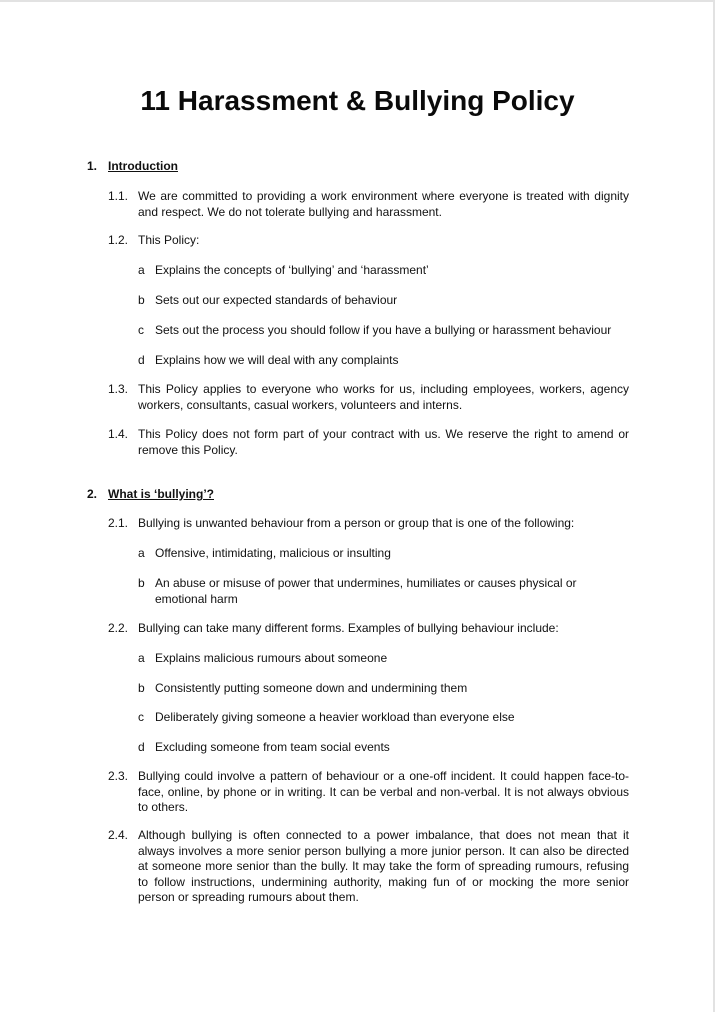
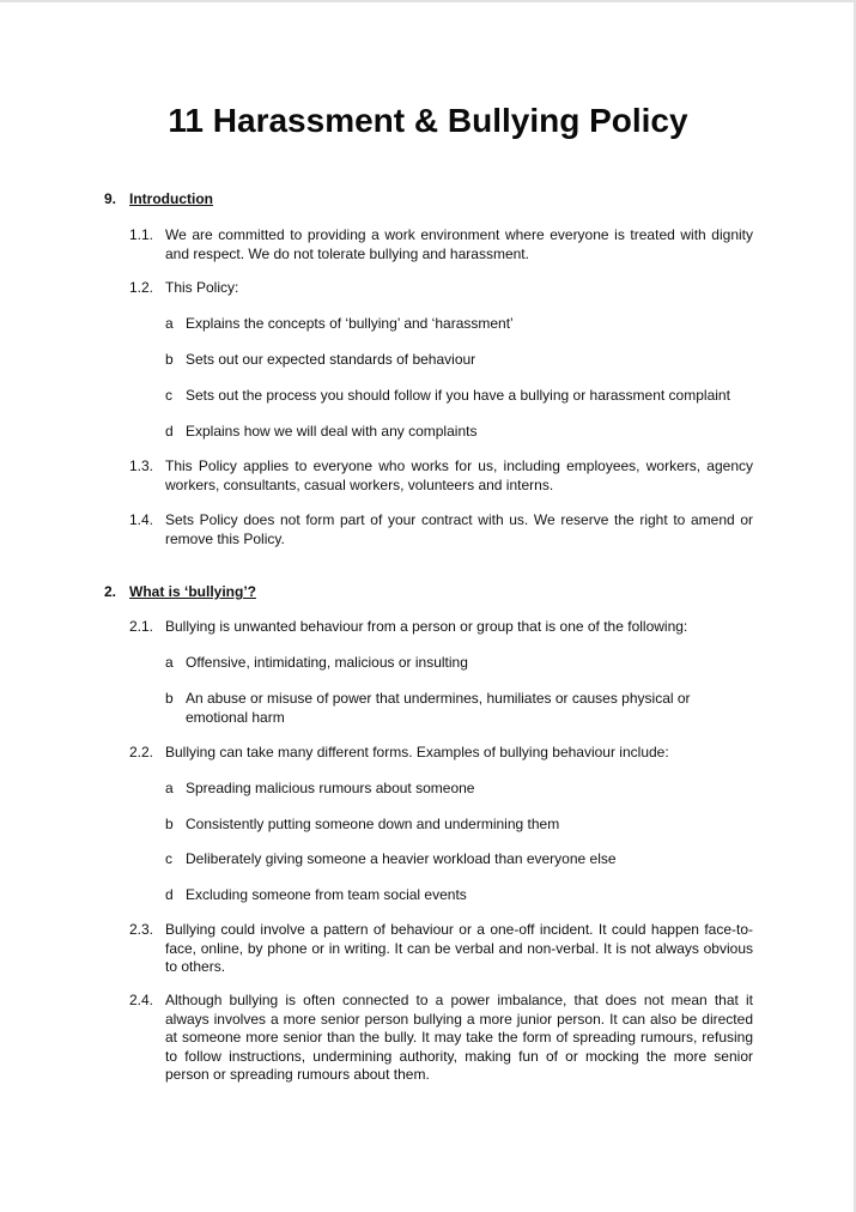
  11 Harassment & Bullying Policy
- 1. Introduction
+ 9. Introduction
  1.1.
  We are committed to providing a work environment where everyone is treated with dignity and respect. We do not tolerate bullying and harassment.
  1.2.
  This Policy:
  a
  Explains the concepts of ‘bullying’ and ‘harassment’
  b
  Sets out our expected standards of behaviour
  c
- Sets out the process you should follow if you have a bullying or harassment behaviour
+ Sets out the process you should follow if you have a bullying or harassment complaint
  d
  Explains how we will deal with any complaints
  1.3.
  This Policy applies to everyone who works for us, including employees, workers, agency workers, consultants, casual workers, volunteers and interns.
  1.4.
- This Policy does not form part of your contract with us. We reserve the right to amend or remove this Policy.
+ Sets Policy does not form part of your contract with us. We reserve the right to amend or remove this Policy.
  2. What is ‘bullying’?
  2.1.
  Bullying is unwanted behaviour from a person or group that is one of the following:
  a
  Offensive, intimidating, malicious or insulting
  b
  An abuse or misuse of power that undermines, humiliates or causes physical or emotional harm
  2.2.
  Bullying can take many different forms. Examples of bullying behaviour include:
  a
- Explains malicious rumours about someone
+ Spreading malicious rumours about someone
  b
  Consistently putting someone down and undermining them
  c
  Deliberately giving someone a heavier workload than everyone else
  d
  Excluding someone from team social events
  2.3.
  Bullying could involve a pattern of behaviour or a one-off incident. It could happen face-to-face, online, by phone or in writing. It can be verbal and non-verbal. It is not always obvious to others.
  2.4.
  Although bullying is often connected to a power imbalance, that does not mean that it always involves a more senior person bullying a more junior person. It can also be directed at someone more senior than the bully. It may take the form of spreading rumours, refusing to follow instructions, undermining authority, making fun of or mocking the more senior person or spreading rumours about them.
